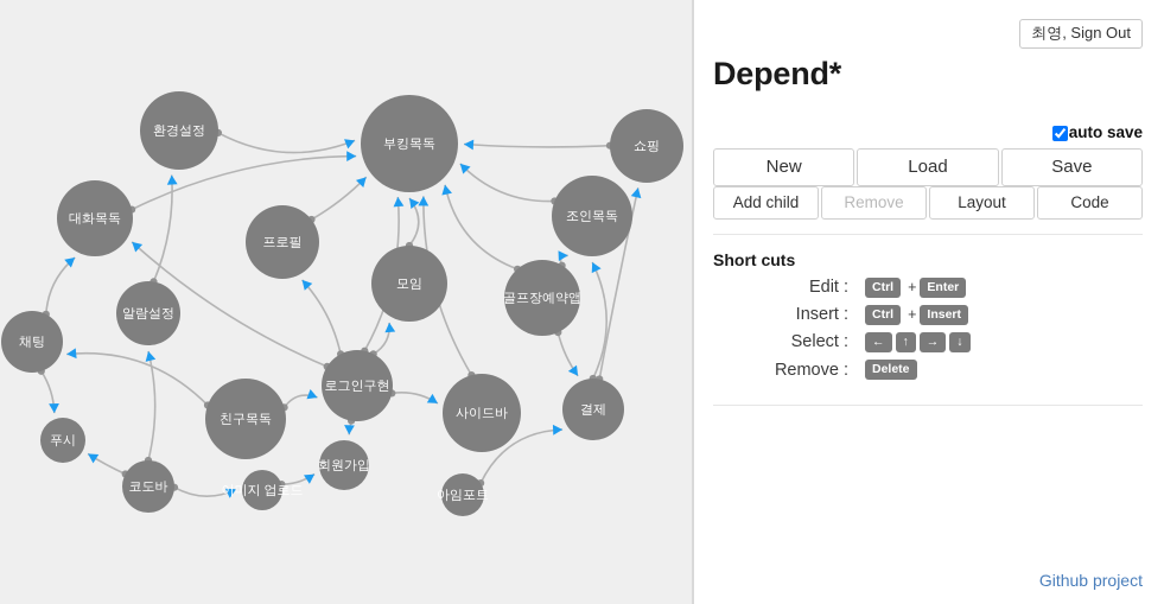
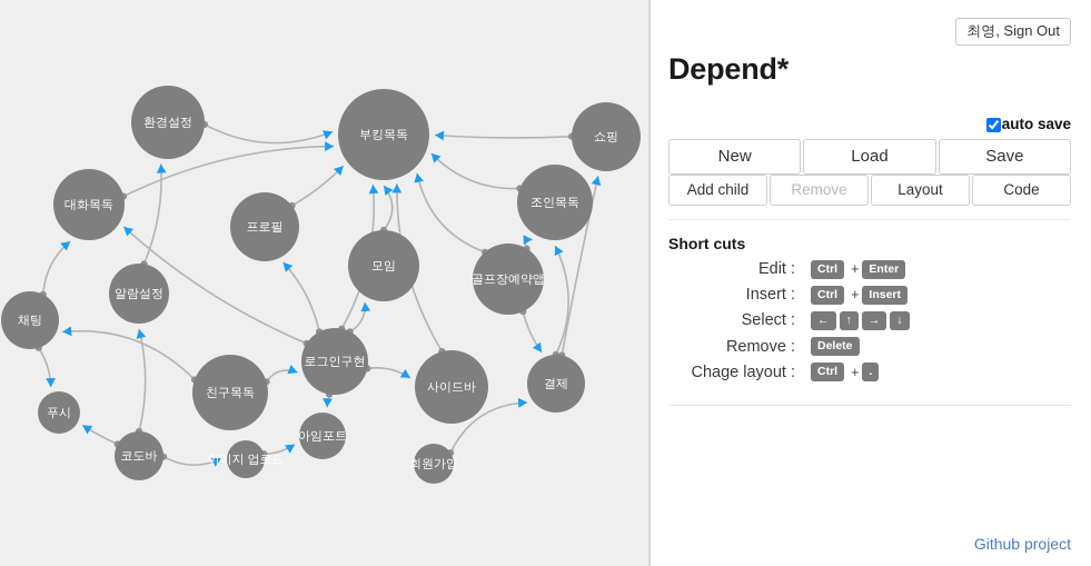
  환경설정
  부킹목독
  쇼핑
  대화목독
  조인목독
  프로필
  모임
  골프장예약앱
  알람설정
  채팅
  로그인구현
  사이드바
  친구목독
  결제
  푸시
- 회원가입
+ 아임포트
  코도바
  이미지 업로드
- 아임포트
+ 회원가입
  최영, Sign Out
  Depend*
  auto save
  New
  Load
  Save
  Add child
  Remove
  Layout
  Code
  Short cuts
  Edit :	Ctrl + Enter
  Insert :	Ctrl + Insert
  Select :	← ↑ → ↓
  Remove :	Delete
+ Chage layout :	Ctrl + .
  Github project
